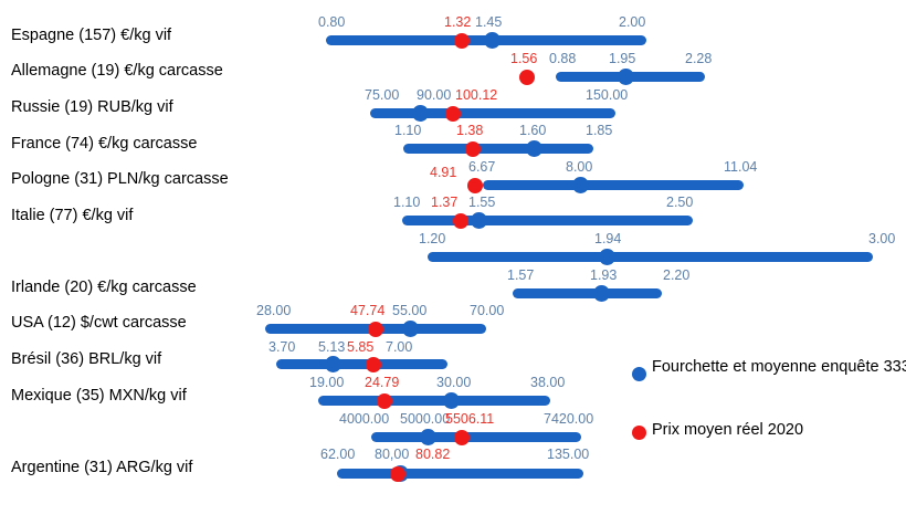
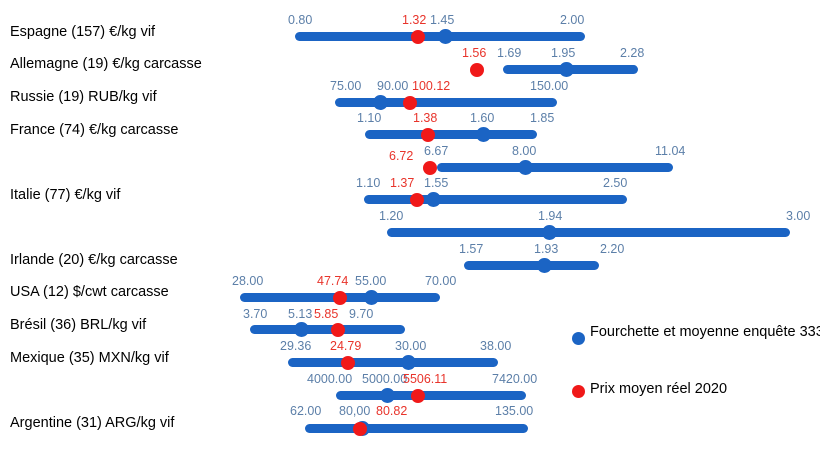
  Espagne (157) €/kg vif
  0.80
  2.00
  1.45
  1.32
  Allemagne (19) €/kg carcasse
- 0.88
+ 1.69
  2.28
  1.95
  1.56
  Russie (19) RUB/kg vif
  75.00
  150.00
  90.00
  100.12
  France (74) €/kg carcasse
  1.10
  1.85
  1.60
  1.38
- Pologne (31) PLN/kg carcasse
  6.67
  11.04
  8.00
- 4.91
+ 6.72
  Italie (77) €/kg vif
  1.10
  2.50
  1.55
  1.37
  1.20
  3.00
  1.94
  Irlande (20) €/kg carcasse
  1.57
  2.20
  1.93
  USA (12) $/cwt carcasse
  28.00
  70.00
  55.00
  47.74
  Brésil (36) BRL/kg vif
  3.70
- 7.00
+ 9.70
  5.13
  5.85
  Mexique (35) MXN/kg vif
- 19.00
+ 29.36
  38.00
  30.00
  24.79
  4000.00
  7420.00
  5000.00
  5506.11
  Argentine (31) ARG/kg vif
  62.00
  135.00
  80,00
  80.82
  Fourchette et moyenne enquête 33
  Prix moyen réel 2020
